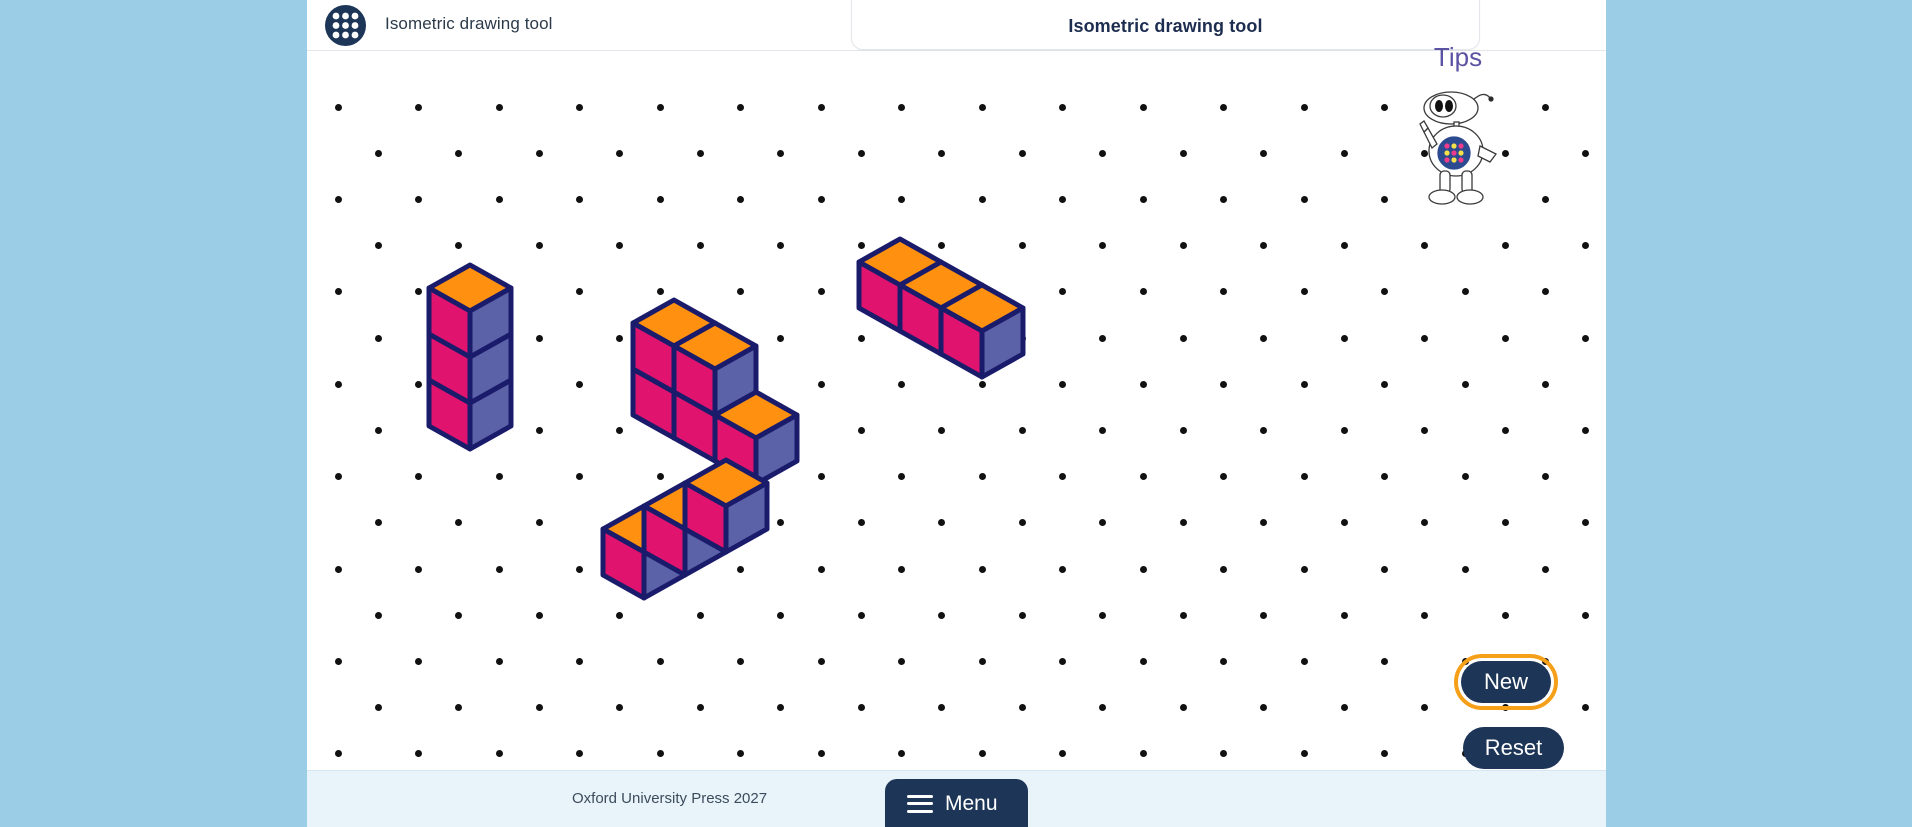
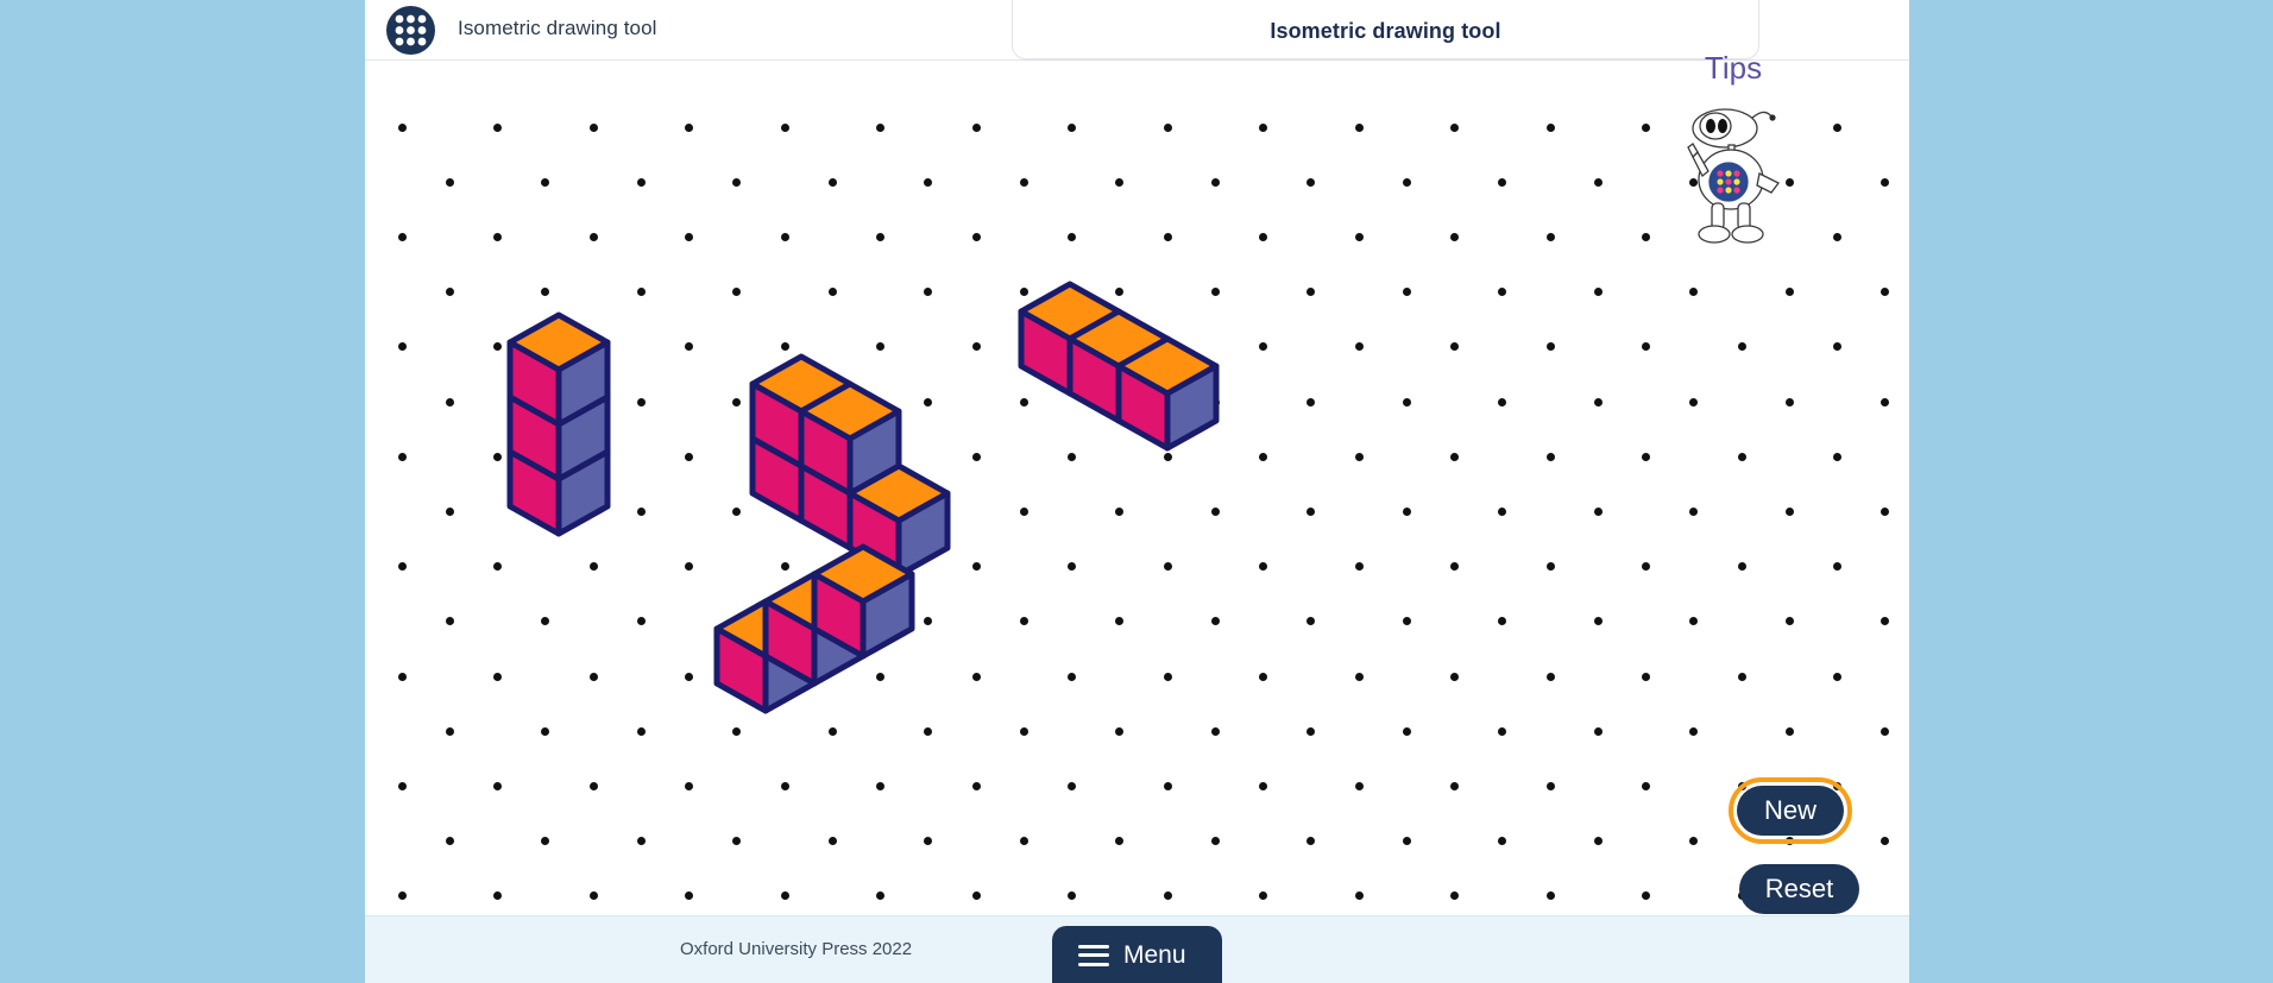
  Isometric drawing tool
  Isometric drawing tool
  Tips
  New
  Reset
- Oxford University Press 2027
+ Oxford University Press 2022
  Menu
